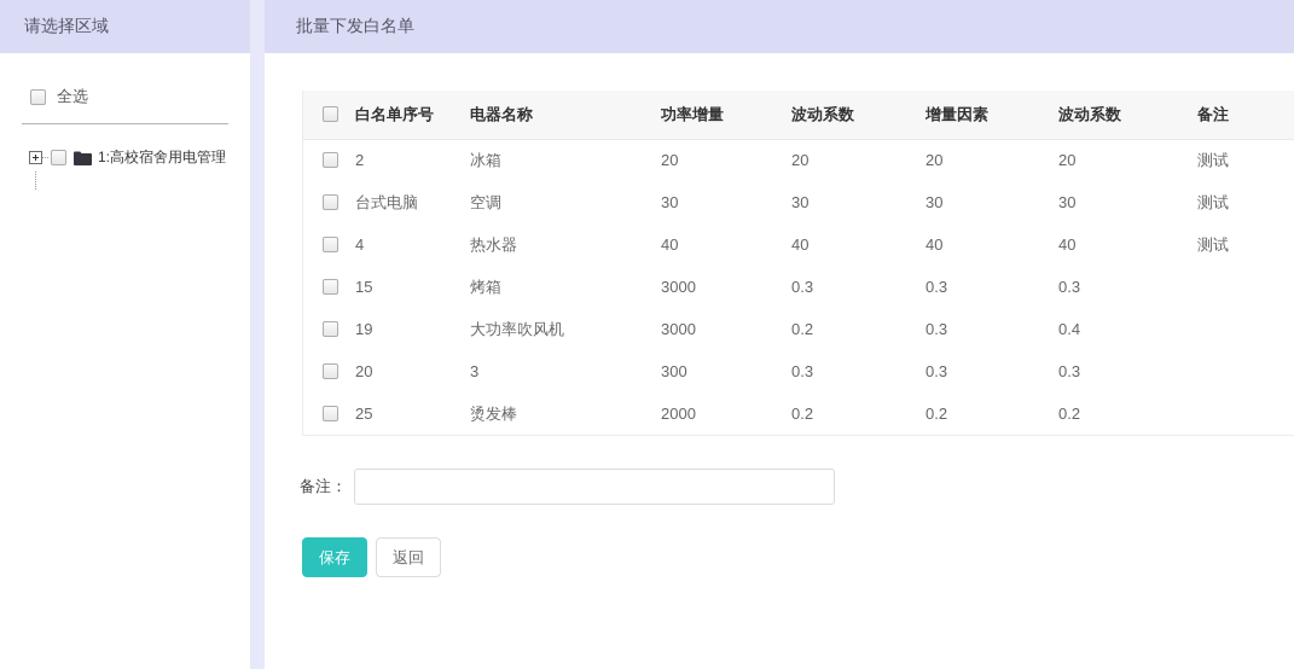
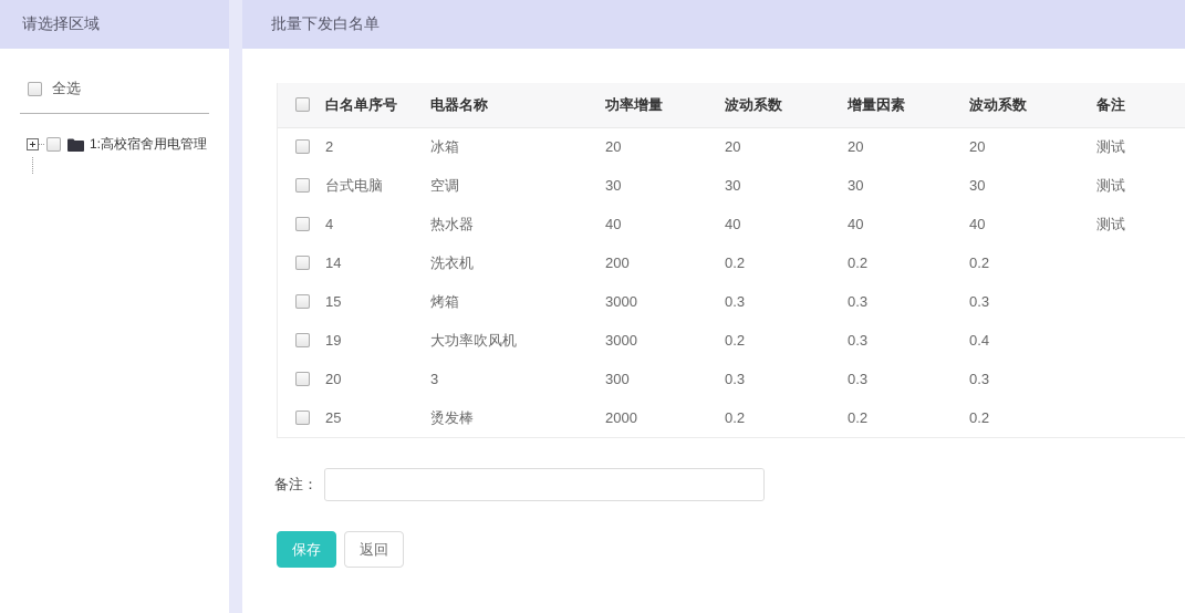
  请选择区域
  全选
  1:高校宿舍用电管理
  批量下发白名单
  	白名单序号	电器名称	功率增量	波动系数	增量因素	波动系数	备注
  	2	冰箱	20	20	20	20	测试
  	台式电脑	空调	30	30	30	30	测试
  	4	热水器	40	40	40	40	测试
+ 	14	洗衣机	200	0.2	0.2	0.2
  	15	烤箱	3000	0.3	0.3	0.3
  	19	大功率吹风机	3000	0.2	0.3	0.4
  	20	3	300	0.3	0.3	0.3
  	25	烫发棒	2000	0.2	0.2	0.2
  备注：
  保存
  返回
